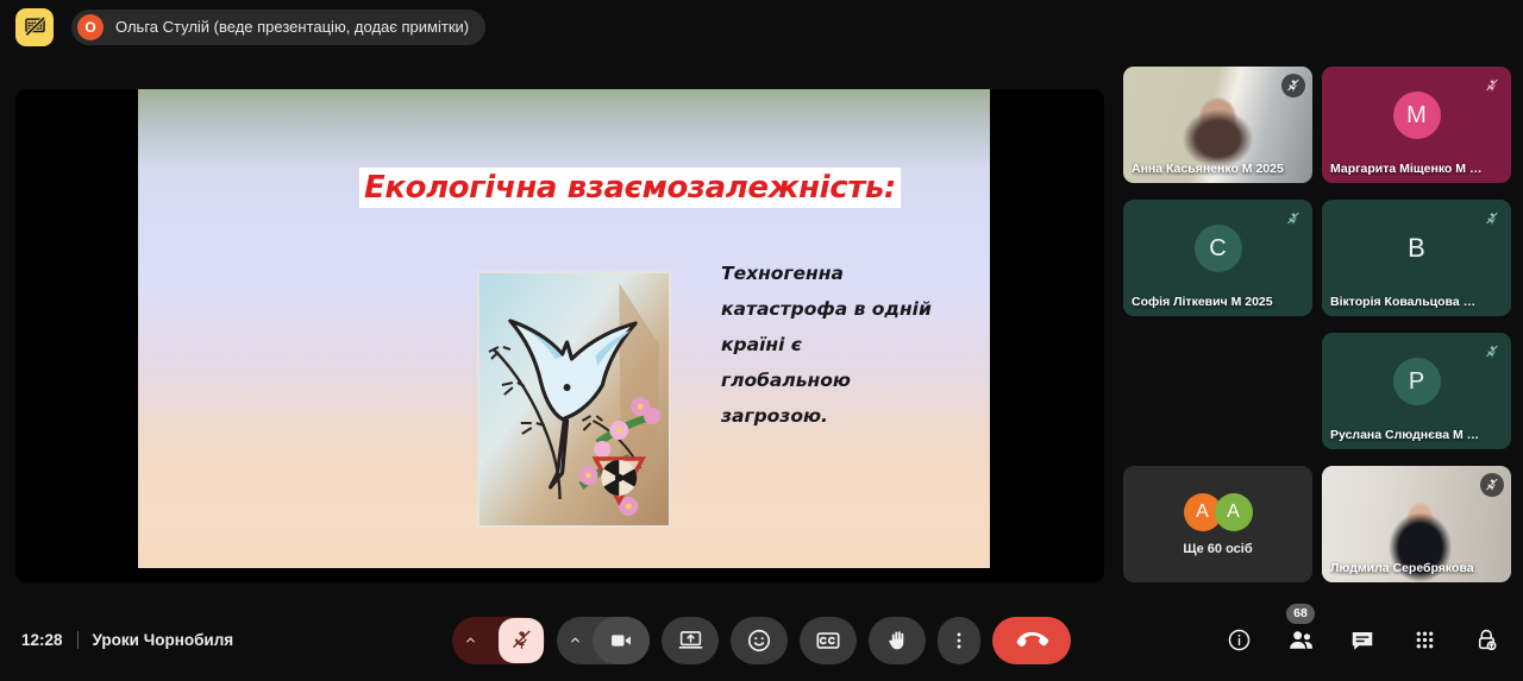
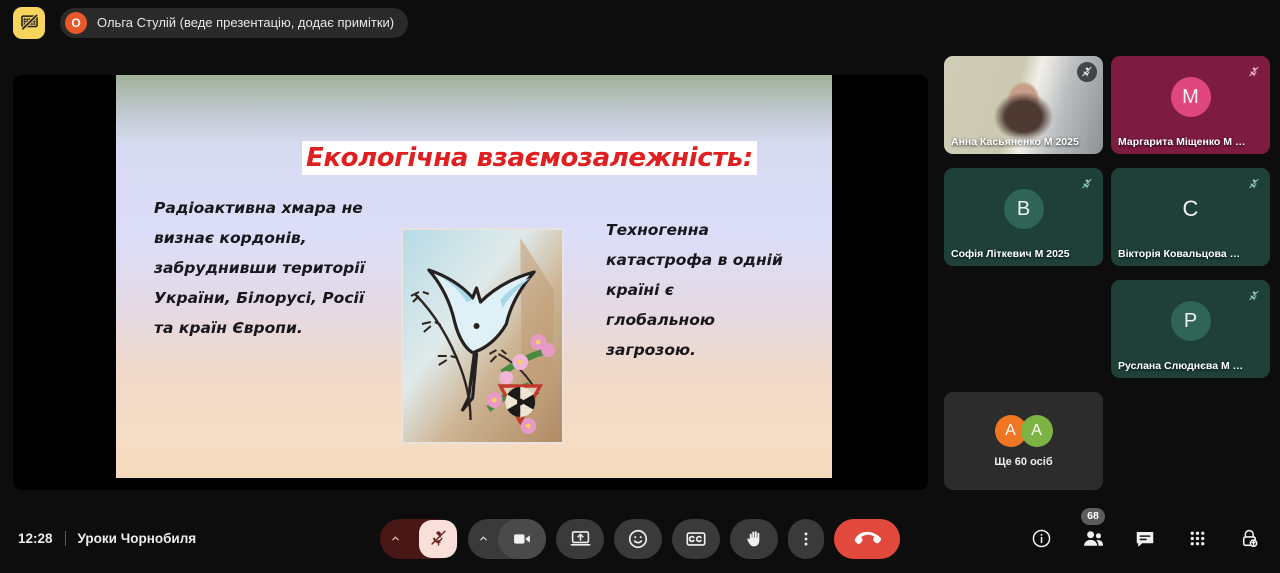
  О
  Ольга Стулій (веде презентацію, додає примітки)
  Екологічна взаємозалежність:
+ Радіоактивна хмара не визнає кордонів, забруднивши території України, Білорусі, Росії та країн Європи.
  Техногенна катастрофа в одній країні є глобальною загрозою.
  Анна Касьяненко М 2025
  М
  Маргарита Міщенко М 2…
- С
+ В
  Софія Літкевич М 2025
- В
+ С
  Вікторія Ковальцова М 2
  Р
  Руслана Слюднєва М 20
  А
  А
  Ще 60 осіб
- Людмила Серебрякова
  12:28
  Уроки Чорнобиля
  68
